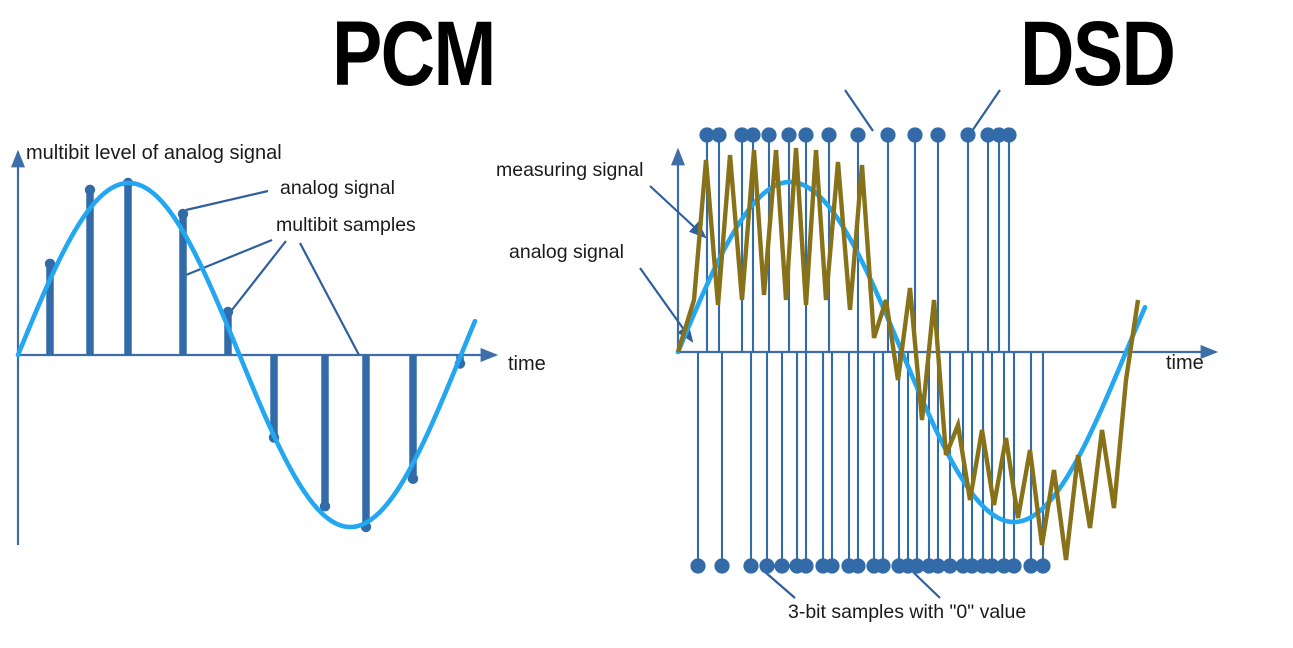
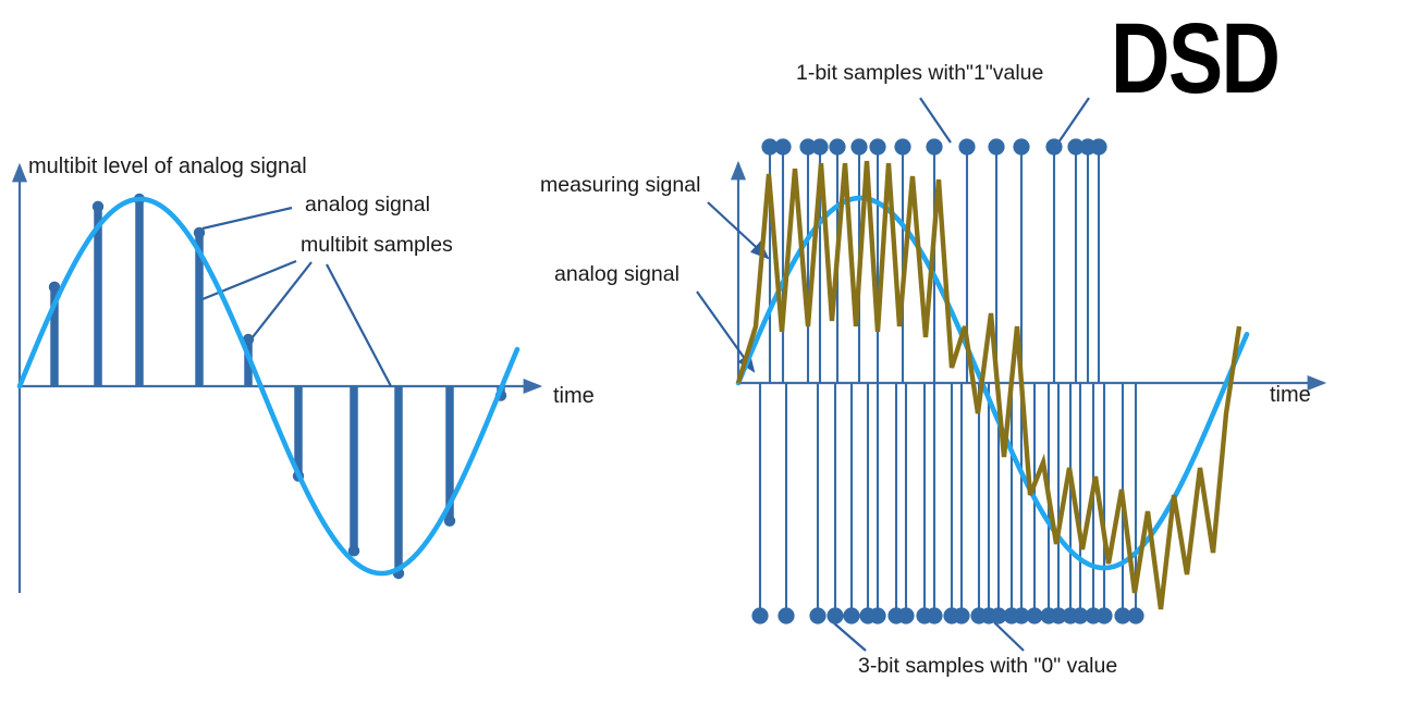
- PCM
  DSD
  multibit level of analog signal
  time
  analog signal
  multibit samples
+ 1-bit samples with"1"value
  3-bit samples with "0" value
  measuring signal
  analog signal
  time
